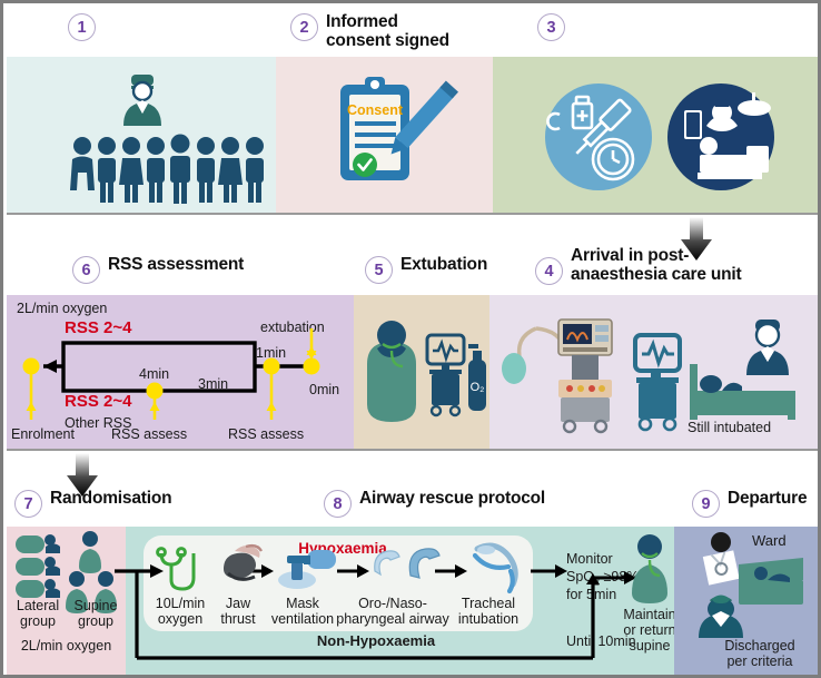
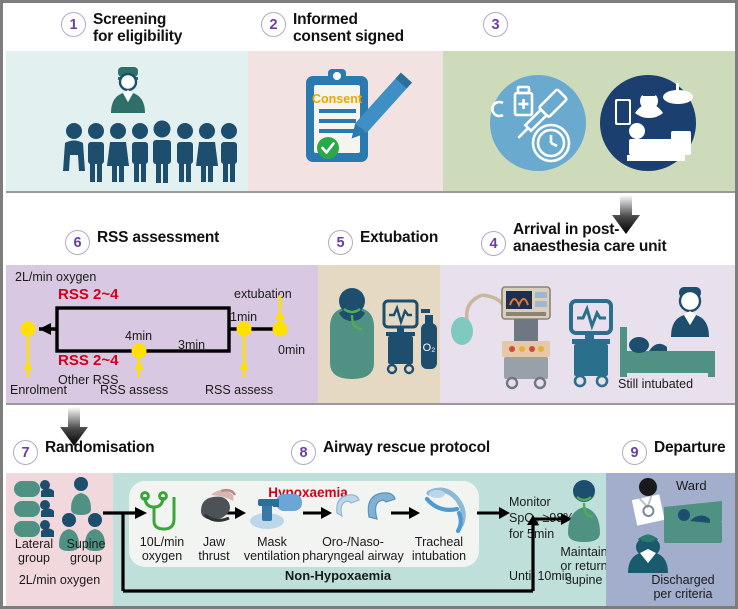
  1
+ Screening
+ for eligibility
  2
  Informed
  consent signed
  3
  Consent
  6
  RSS assessment
  5
  Extubation
  4
  Arrival in post-
  anaesthesia care unit
  2L/min oxygen
  RSS 2~4
  RSS 2~4
  Other RSS
  extubation
  0min
  1min
  3min
  4min
  Enrolment
  RSS assess
  RSS assess
  O₂
  Still intubated
  7
  Randomisation
  8
  Airway rescue protocol
  9
  Departure
  Lateral
  group
  Supine
  group
  2L/min oxygen
  Hypoxaemia
  10L/min
  oxygen
  Jaw
  thrust
  Mask
  ventilation
  Oro-/Naso-
  pharyngeal airway
  Tracheal
  intubation
  Monitor
  for 5min
  Non-Hypoxaemia
  Unti 10min
  Maintain
  or return
  supine
  Ward
  Discharged
  per criteria
